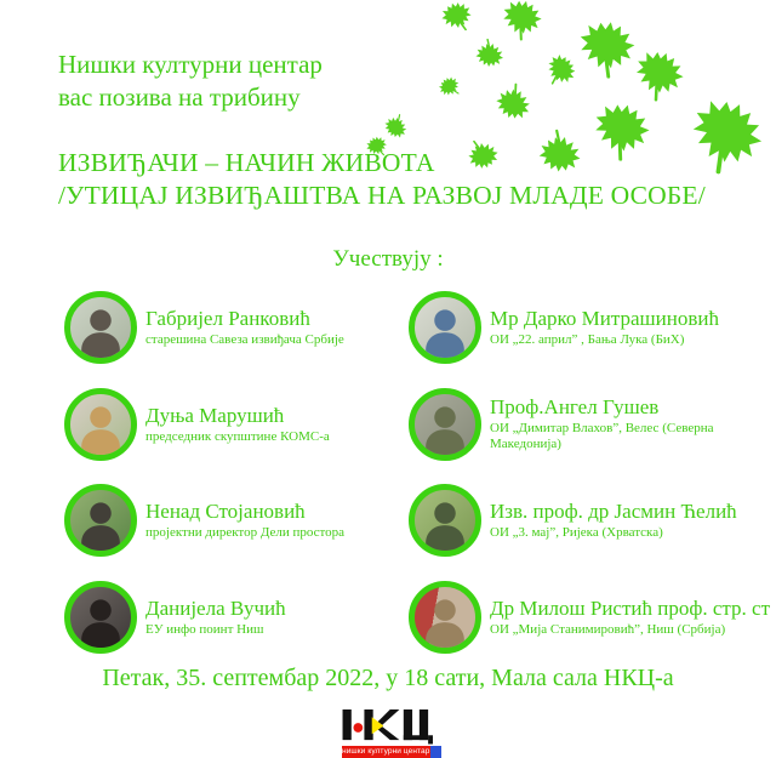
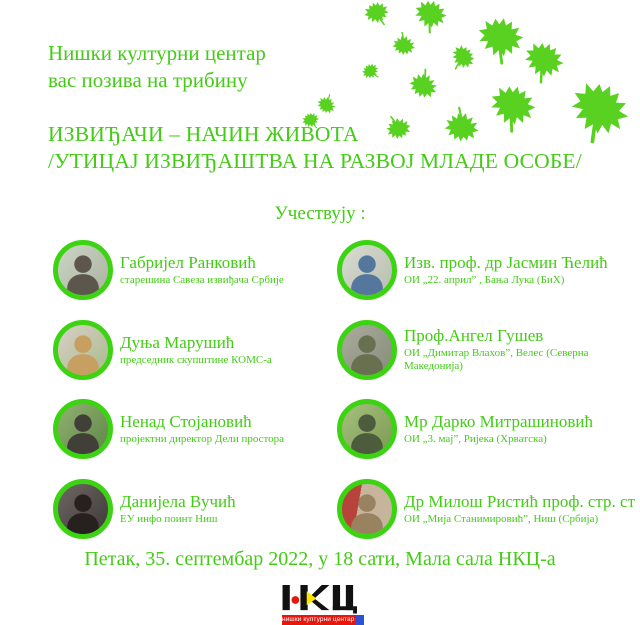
  Нишки културни центар
  вас позива на трибину
  ИЗВИЂАЧИ – НАЧИН ЖИВОТА
  /УТИЦАЈ ИЗВИЂАШТВА НА РАЗВОЈ МЛАДЕ ОСОБЕ/
  Учествују :
  Габријел Ранковић
  старешина Савеза извиђача Србије
  Дуња Марушић
  председник скупштине КОМС-а
  Ненад Стојановић
  пројектни директор Дели простора
  Данијела Вучић
  ЕУ инфо поинт Ниш
- Мр Дарко Митрашиновић
+ Изв. проф. др Јасмин Ћелић
  ОИ „22. април” , Бања Лука (БиХ)
  Проф.Ангел Гушев
  ОИ „Димитар Влахов”, Велес (Северна Македонија)
- Изв. проф. др Јасмин Ћелић
+ Мр Дарко Митрашиновић
  ОИ „3. мај”, Ријека (Хрватска)
  Др Милош Ристић проф. стр. ст
  ОИ „Мија Станимировић”, Ниш (Србија)
  Петак, 35. септембар 2022, у 18 сати, Мала сала НКЦ-а
